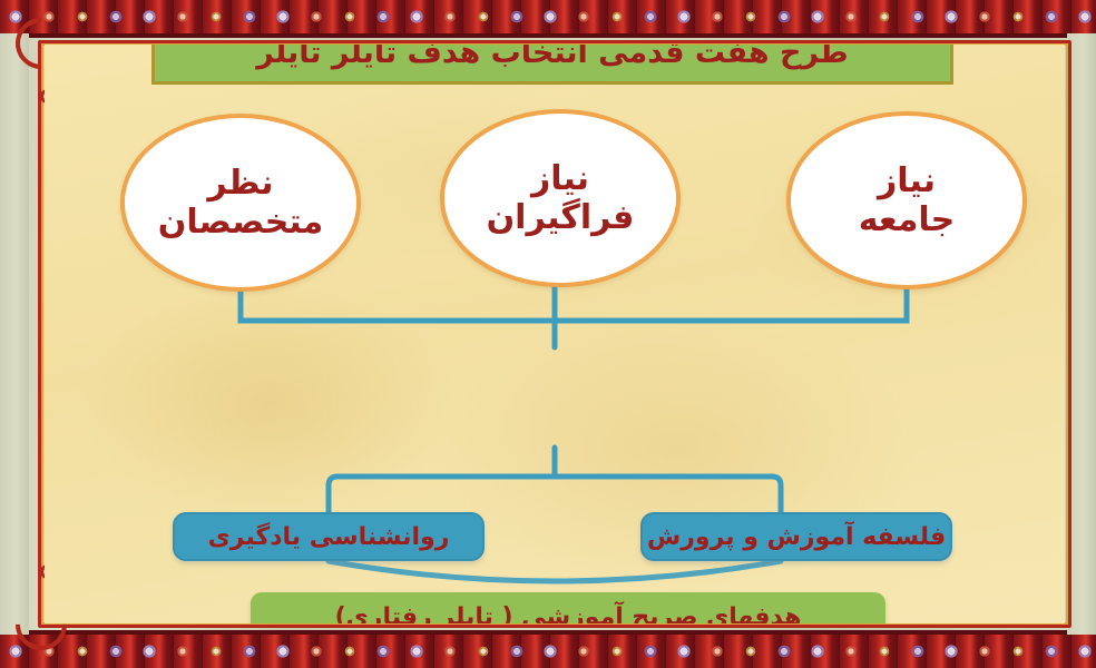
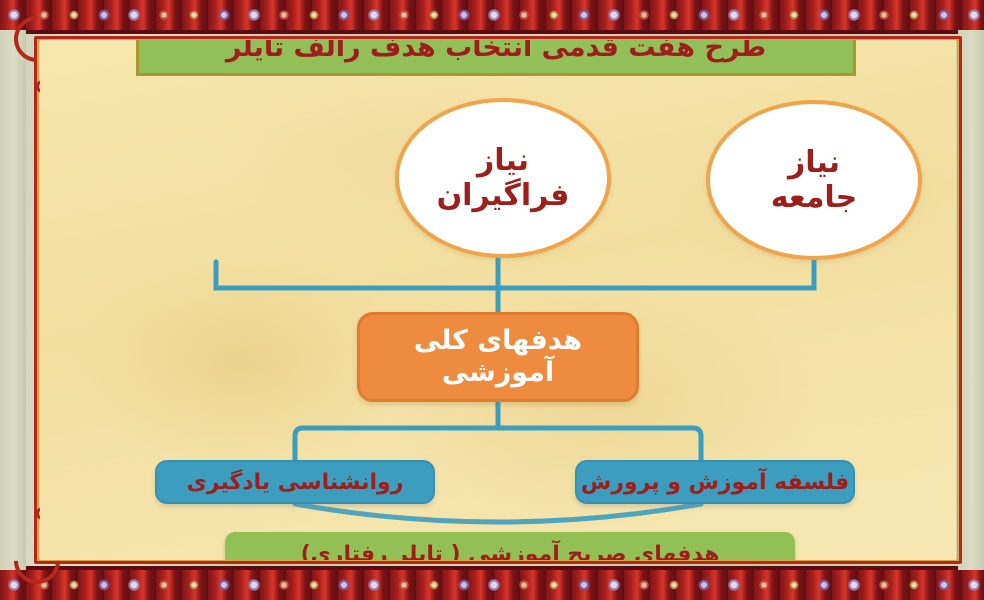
- طرح هفت قدمی انتخاب هدف تایلر تایلر
+ طرح هفت قدمی انتخاب هدف رالف تایلر
- نظر
- متخصصان
  نیاز
  فراگیران
  نیاز
  جامعه
+ هدفهای کلی
+ آموزشی
  روانشناسی یادگیری
  فلسفه آموزش و پرورش
  هدفهای صریح آموزشی ( تایلر رفتاری)
